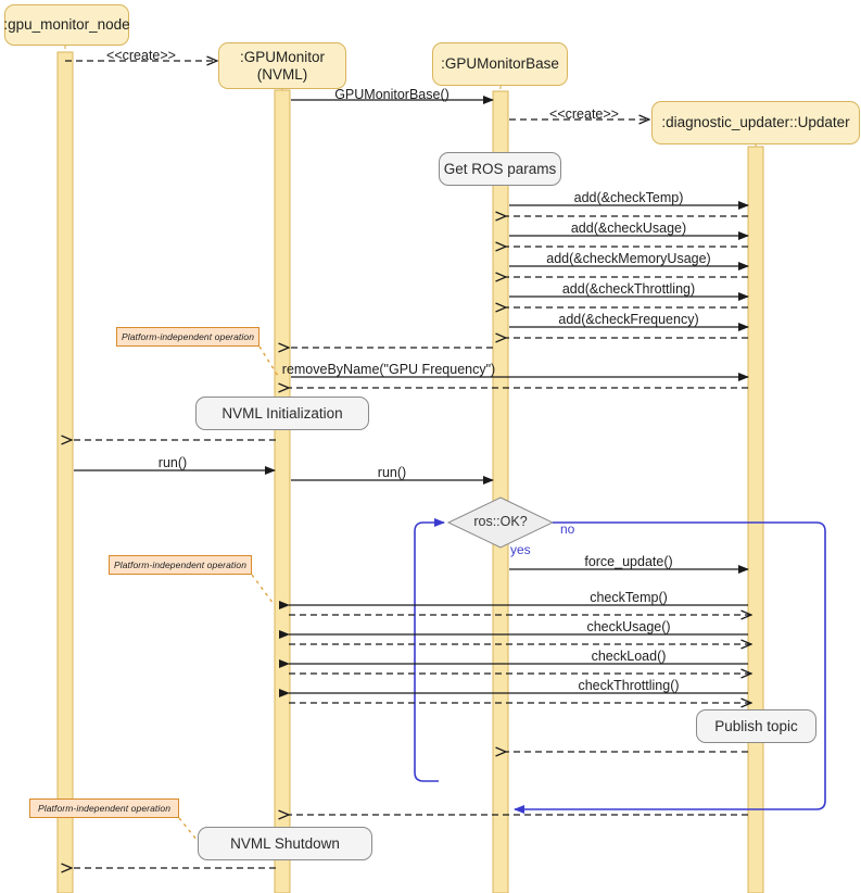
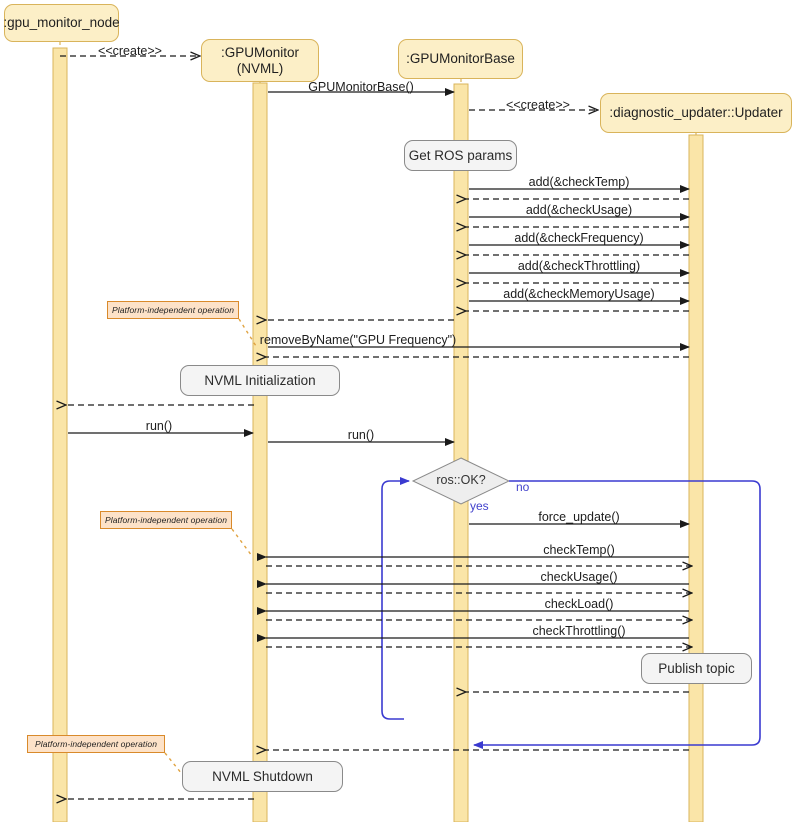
  :gpu_monitor_node
  :GPUMonitor
  (NVML)
  :GPUMonitorBase
  :diagnostic_updater::Updater
  Get ROS params
  NVML Initialization
  Publish topic
  NVML Shutdown
  Platform-independent operation
  Platform-independent operation
  Platform-independent operation
  ros::OK?
  yes
  no
  <<create>>
  GPUMonitorBase()
  <<create>>
  add(&checkTemp)
  add(&checkUsage)
- add(&checkMemoryUsage)
+ add(&checkFrequency)
  add(&checkThrottling)
- add(&checkFrequency)
+ add(&checkMemoryUsage)
  removeByName("GPU Frequency")
  run()
  run()
  force_update()
  checkTemp()
  checkUsage()
  checkLoad()
  checkThrottling()
